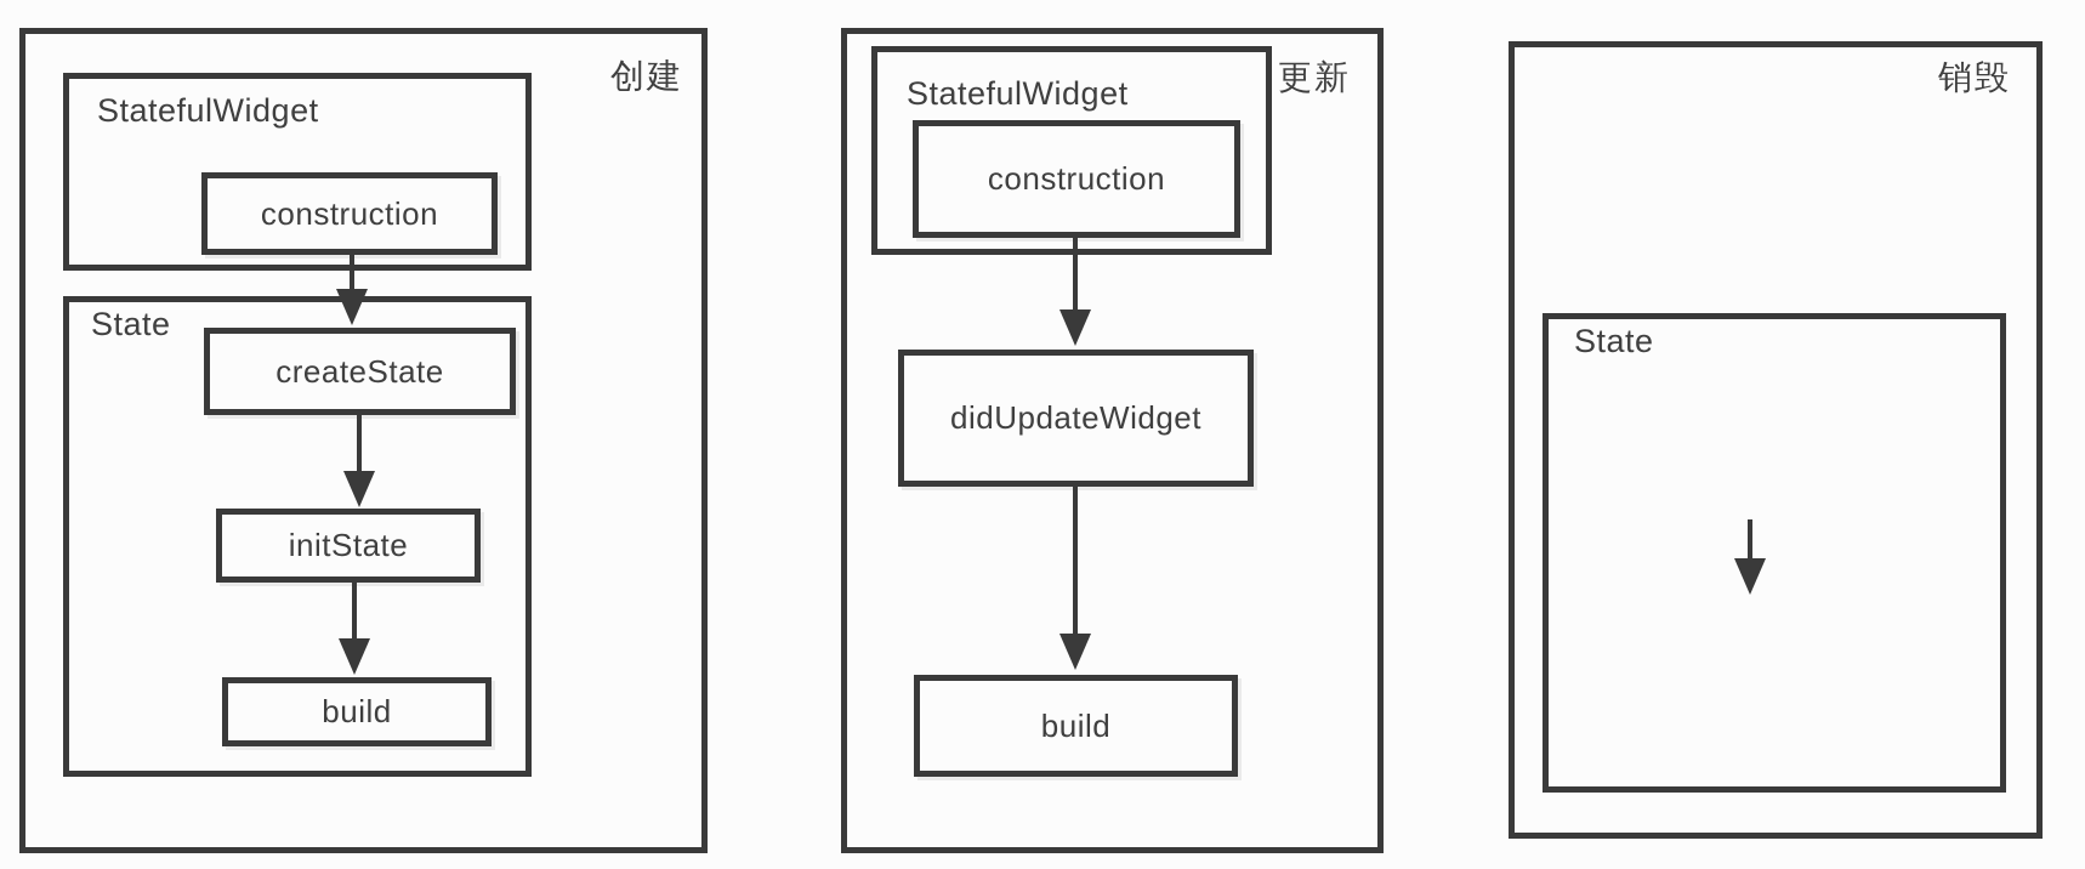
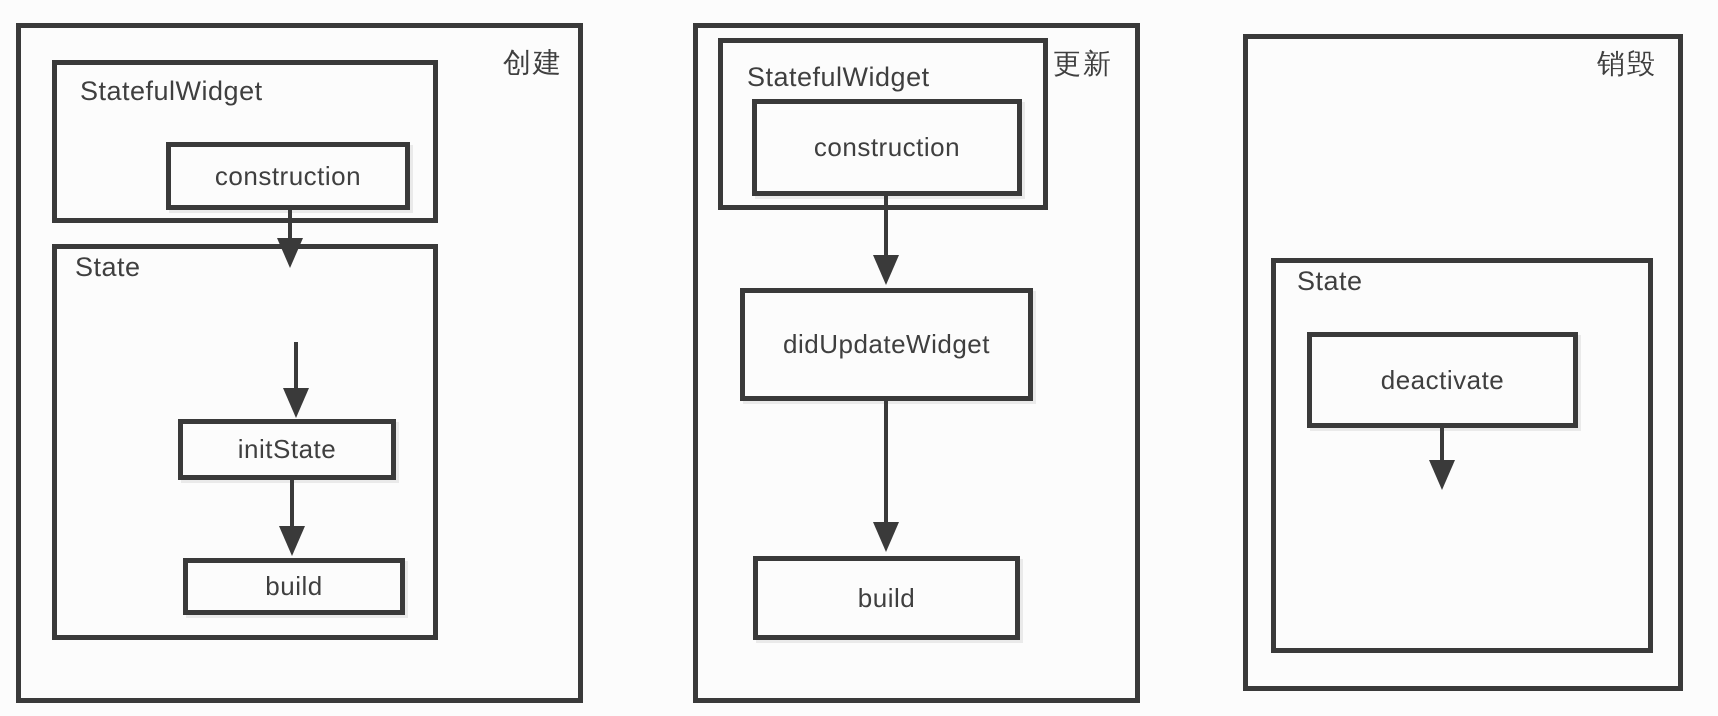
  创建
  StatefulWidget
  construction
  State
- createState
  initState
  build
  更新
  StatefulWidget
  construction
  didUpdateWidget
  build
  销毁
  State
+ deactivate
